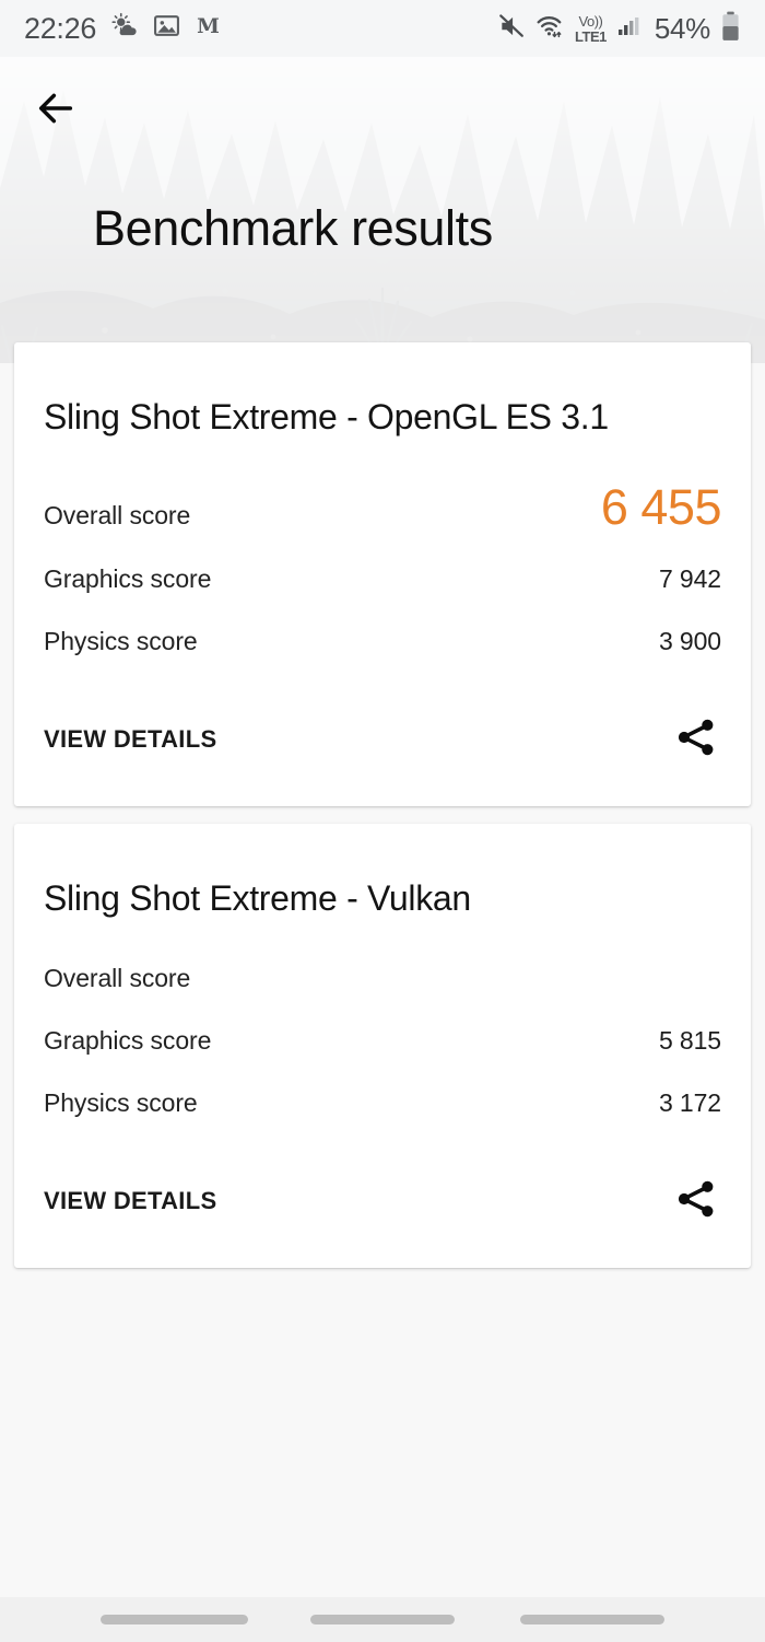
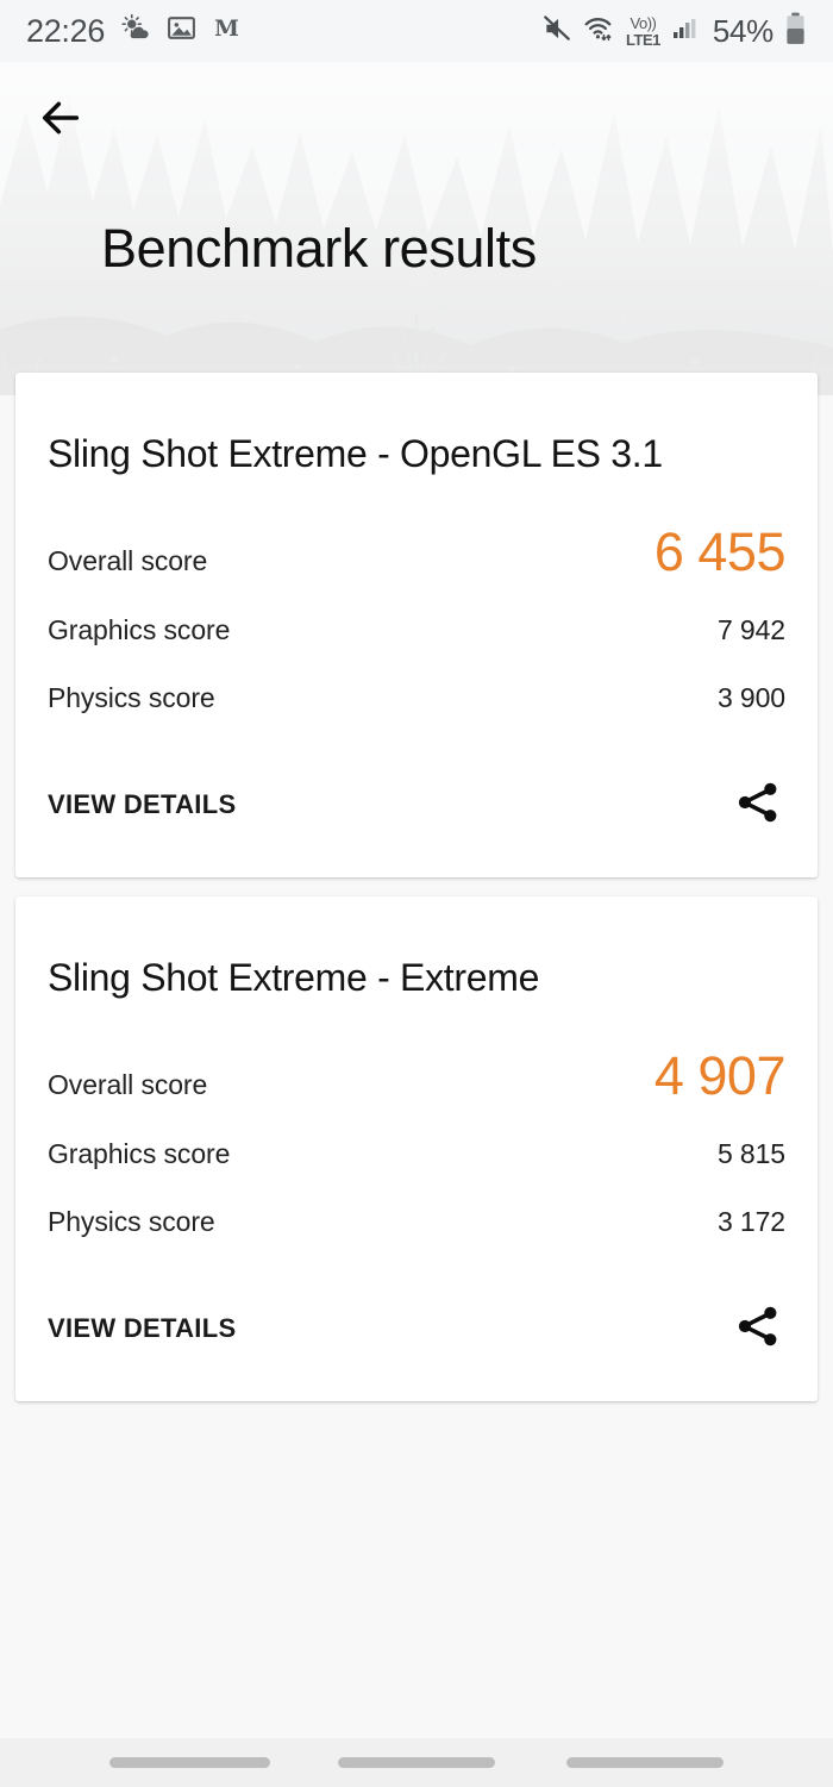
  22:26
  M
  Vo))
  LTE1
  54%
  Benchmark results
  Sling Shot Extreme - OpenGL ES 3.1
  Overall score
  6 455
  Graphics score
  7 942
  Physics score
  3 900
  VIEW DETAILS
- Sling Shot Extreme - Vulkan
+ Sling Shot Extreme - Extreme
  Overall score
+ 4 907
  Graphics score
  5 815
  Physics score
  3 172
  VIEW DETAILS
